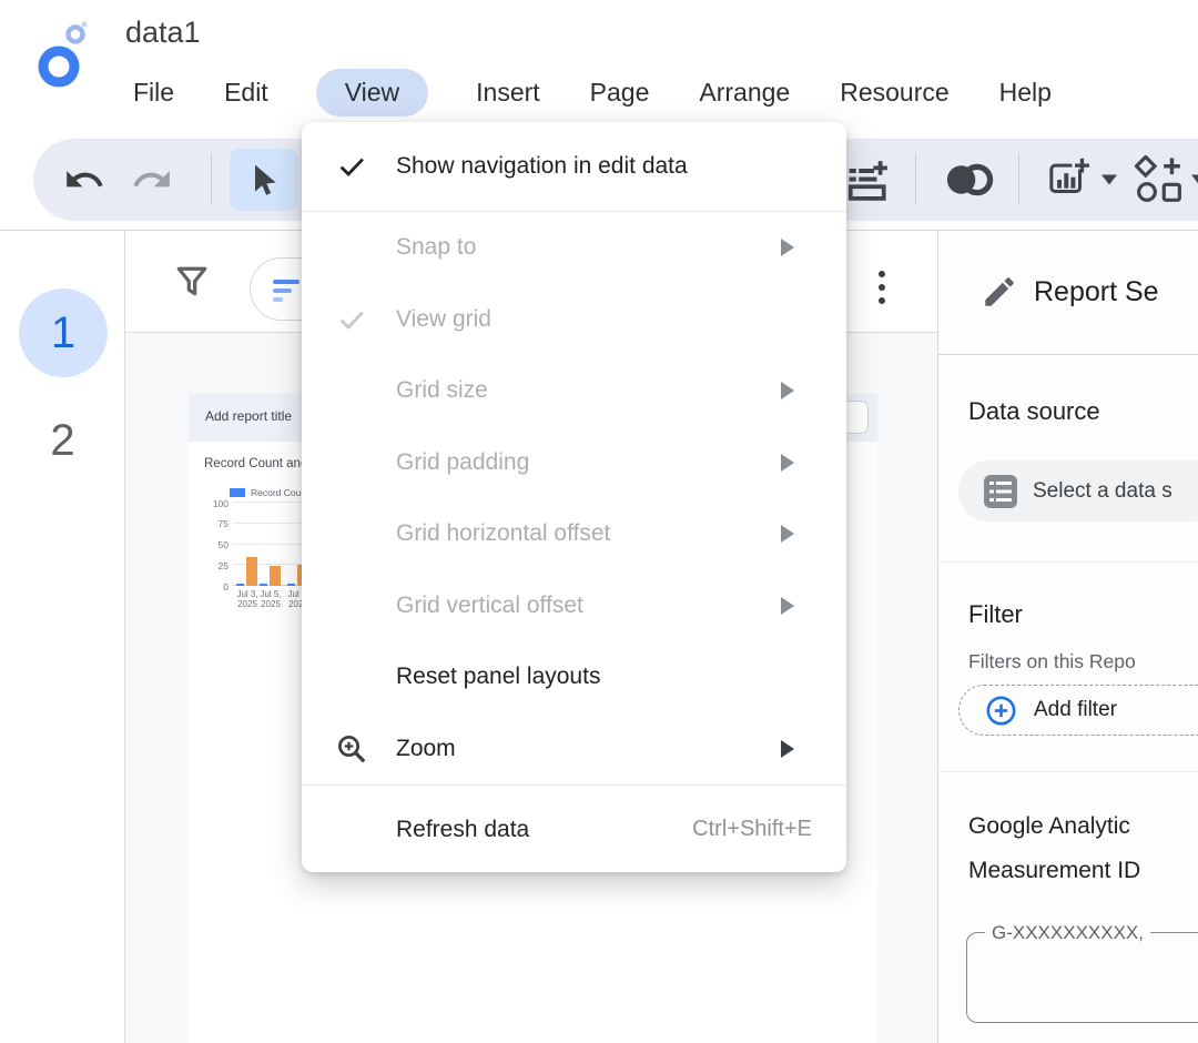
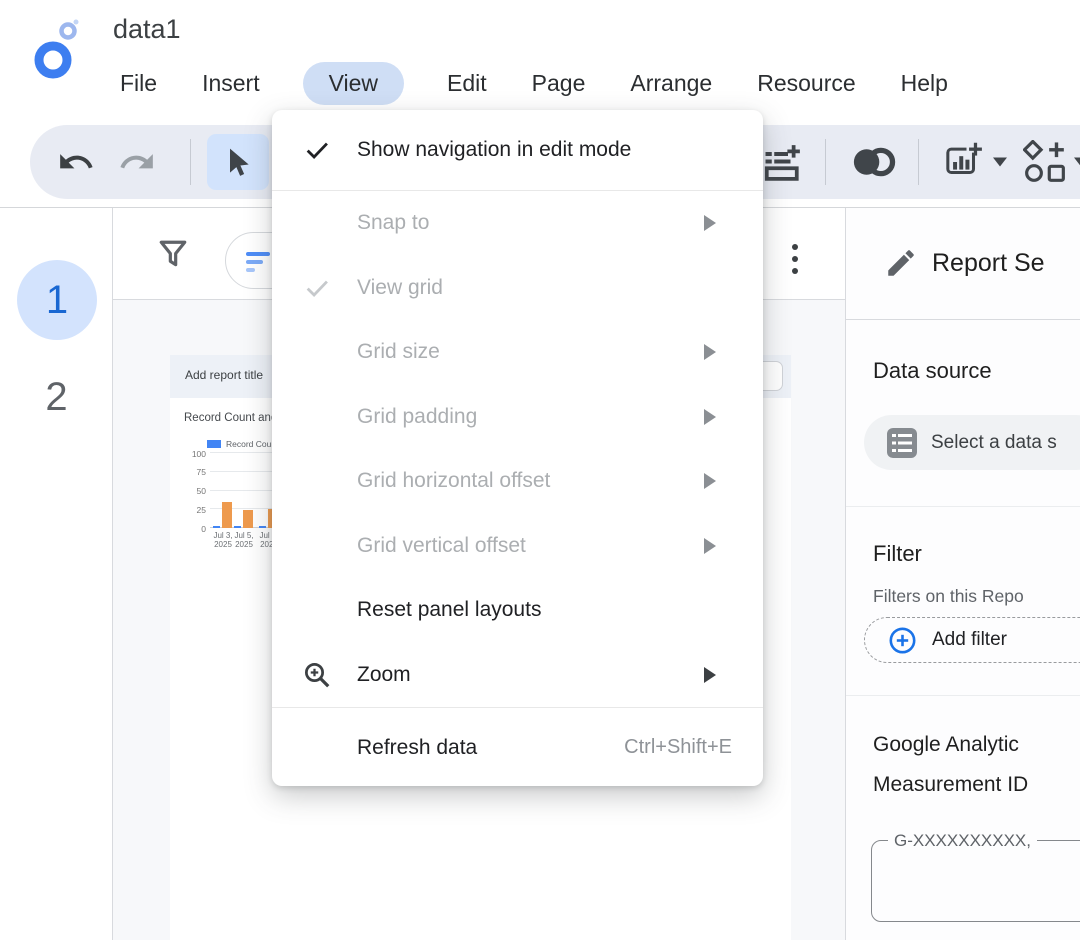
  data1
  File
- Edit
+ Insert
  View
- Insert
+ Edit
  Page
  Arrange
  Resource
  Help
  1
  2
  Add report title
  Record Count an
  Record Cou
  0
  25
  50
  75
  100
  Jul 3,
  2025
  Jul 5,
  2025
- Show navigation in edit data
+ Show navigation in edit mode
  Snap to
  View grid
  Grid size
  Grid padding
  Grid horizontal offset
  Grid vertical offset
  Reset panel layouts
  Zoom
  Refresh data
  Ctrl+Shift+E
  Report Se
  Data source
  Select a data s
  Filter
  Filters on this Repo
  Add filter
  Google Analytic
  Measurement ID
  G-XXXXXXXXXX,
